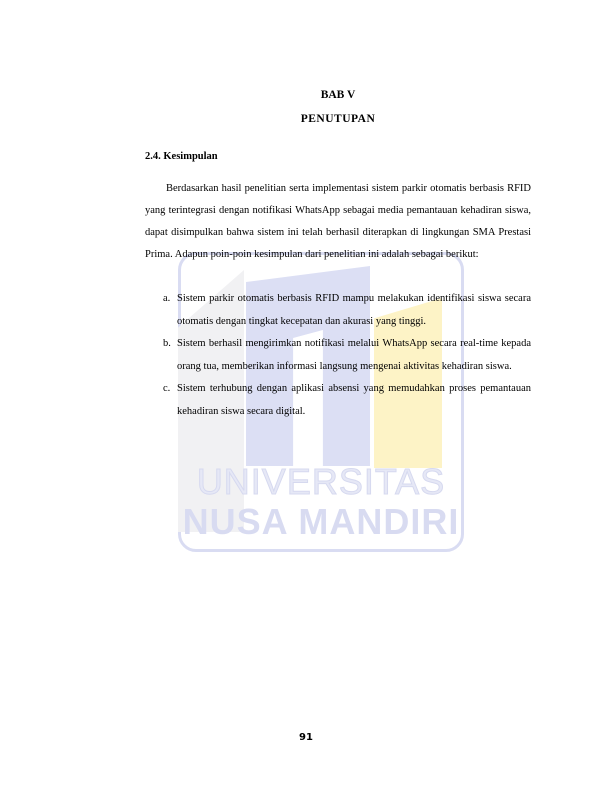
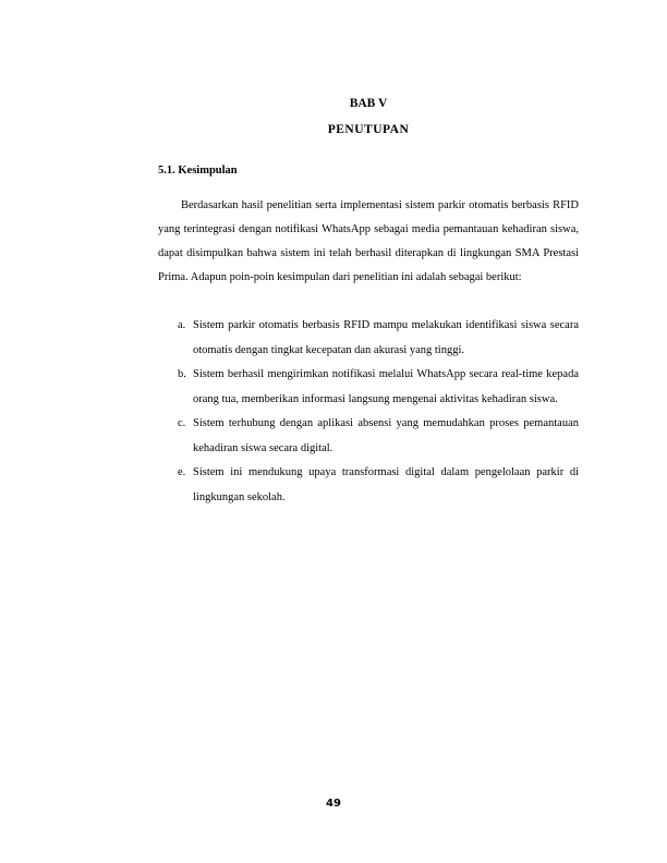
- UNIVERSITAS
- NUSA MANDIRI
  BAB V
  PENUTUPAN
- 2.4. Kesimpulan
+ 5.1. Kesimpulan
  Berdasarkan hasil penelitian serta implementasi sistem parkir otomatis berbasis RFID yang terintegrasi dengan notifikasi WhatsApp sebagai media pemantauan kehadiran siswa, dapat disimpulkan bahwa sistem ini telah berhasil diterapkan di lingkungan SMA Prestasi Prima. Adapun poin-poin kesimpulan dari penelitian ini adalah sebagai berikut:
  a.
  Sistem parkir otomatis berbasis RFID mampu melakukan identifikasi siswa secara otomatis dengan tingkat kecepatan dan akurasi yang tinggi.
  b.
  Sistem berhasil mengirimkan notifikasi melalui WhatsApp secara real-time kepada orang tua, memberikan informasi langsung mengenai aktivitas kehadiran siswa.
  c.
  Sistem terhubung dengan aplikasi absensi yang memudahkan proses pemantauan kehadiran siswa secara digital.
+ e.
+ Sistem ini mendukung upaya transformasi digital dalam pengelolaan parkir di lingkungan sekolah.
- 91
+ 49
